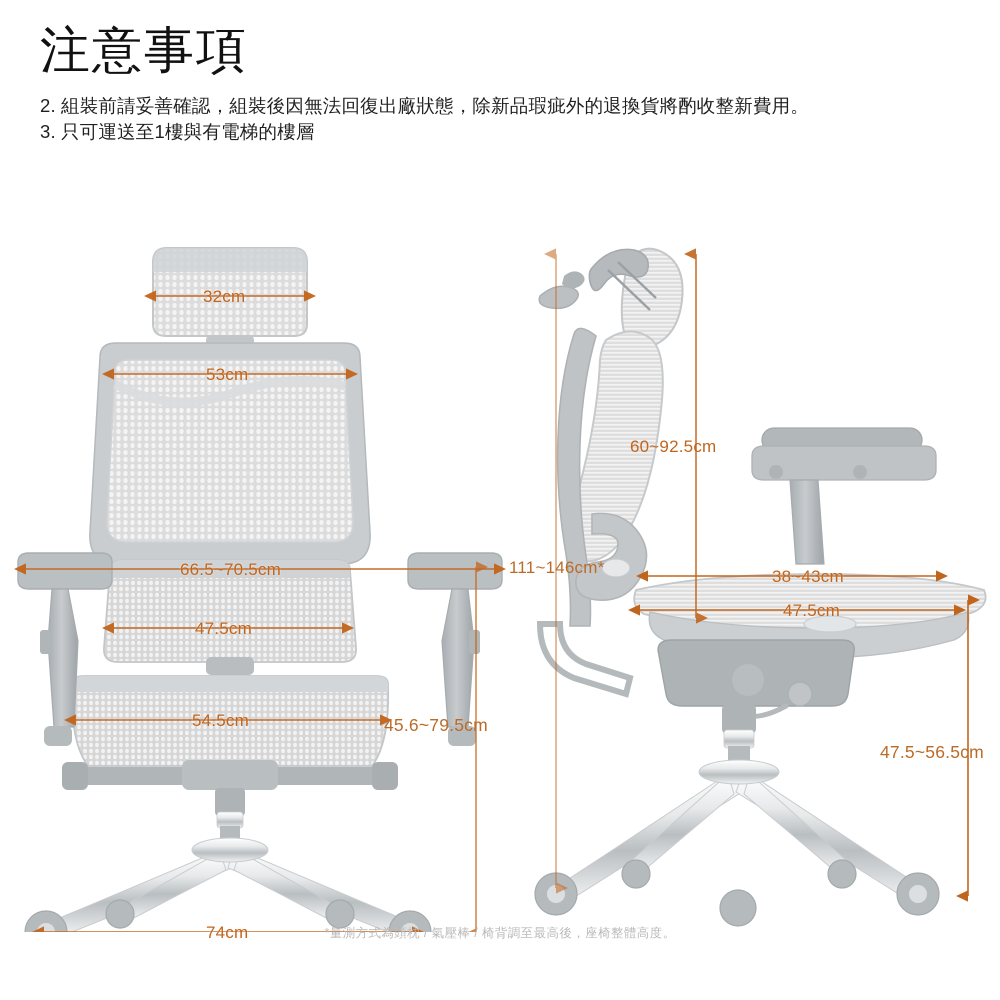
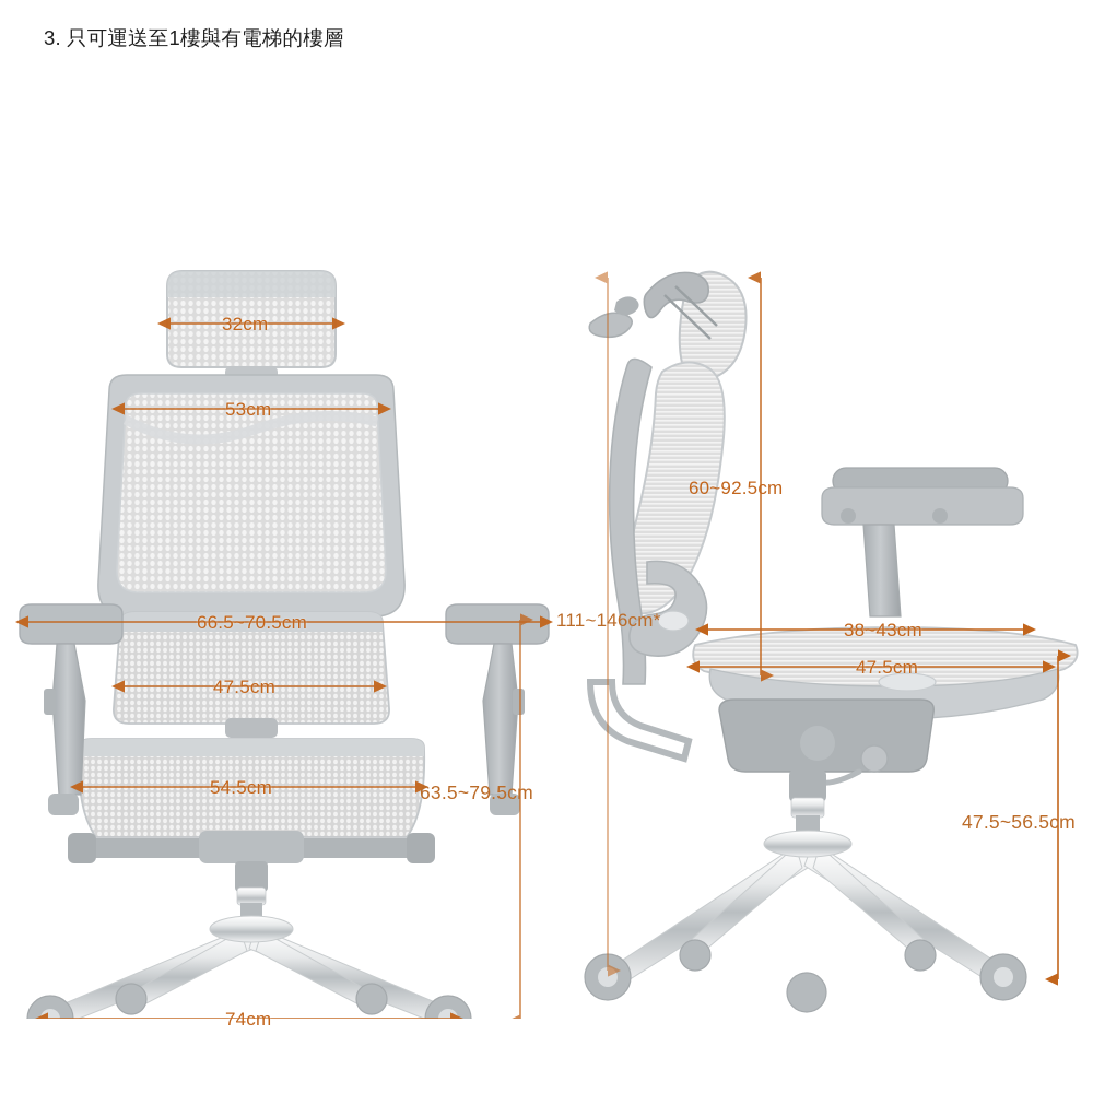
- 注意事項
- 2. 組裝前請妥善確認，組裝後因無法回復出廠狀態，除新品瑕疵外的退換貨將酌收整新費用。
  3. 只可運送至1樓與有電梯的樓層
  32cm
  53cm
  66.5~70.5cm
  47.5cm
  54.5cm
  74cm
- 45.6~79.5cm
+ 63.5~79.5cm
  60~92.5cm
  111~146cm*
  38~43cm
  47.5cm
  47.5~56.5cm
- *量測方式為頭枕 / 氣壓棒 / 椅背調至最高後，座椅整體高度。
